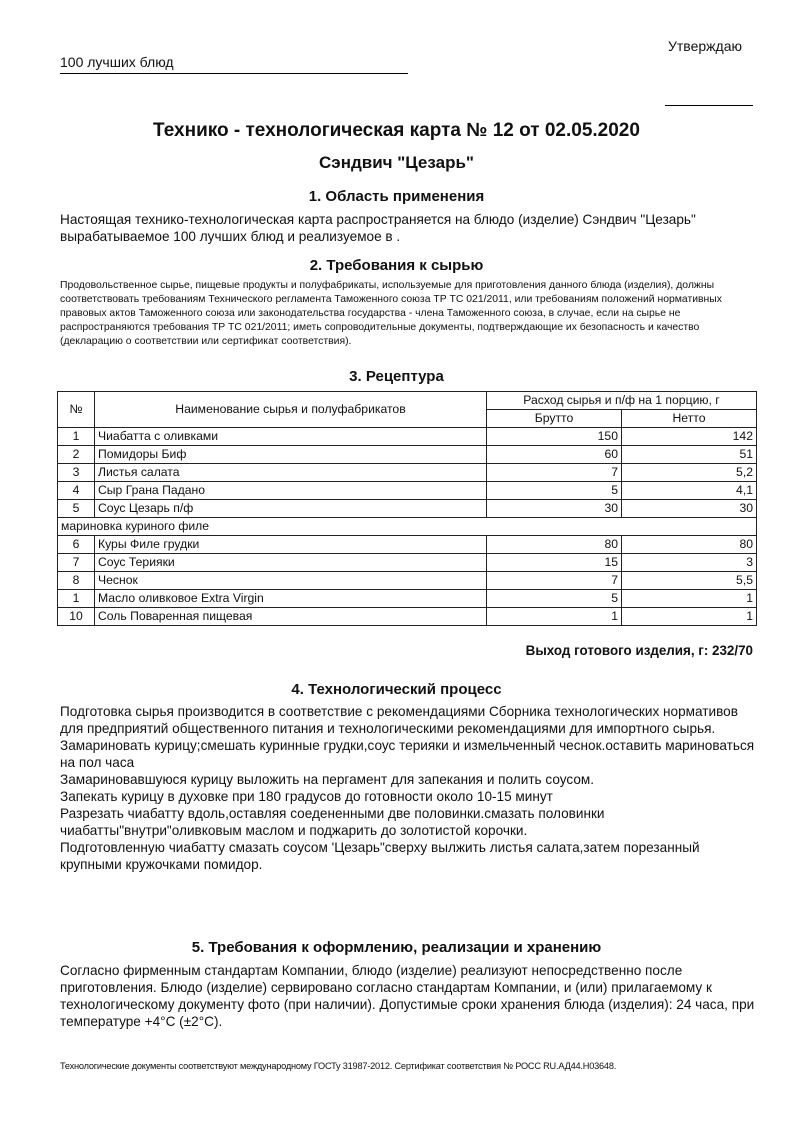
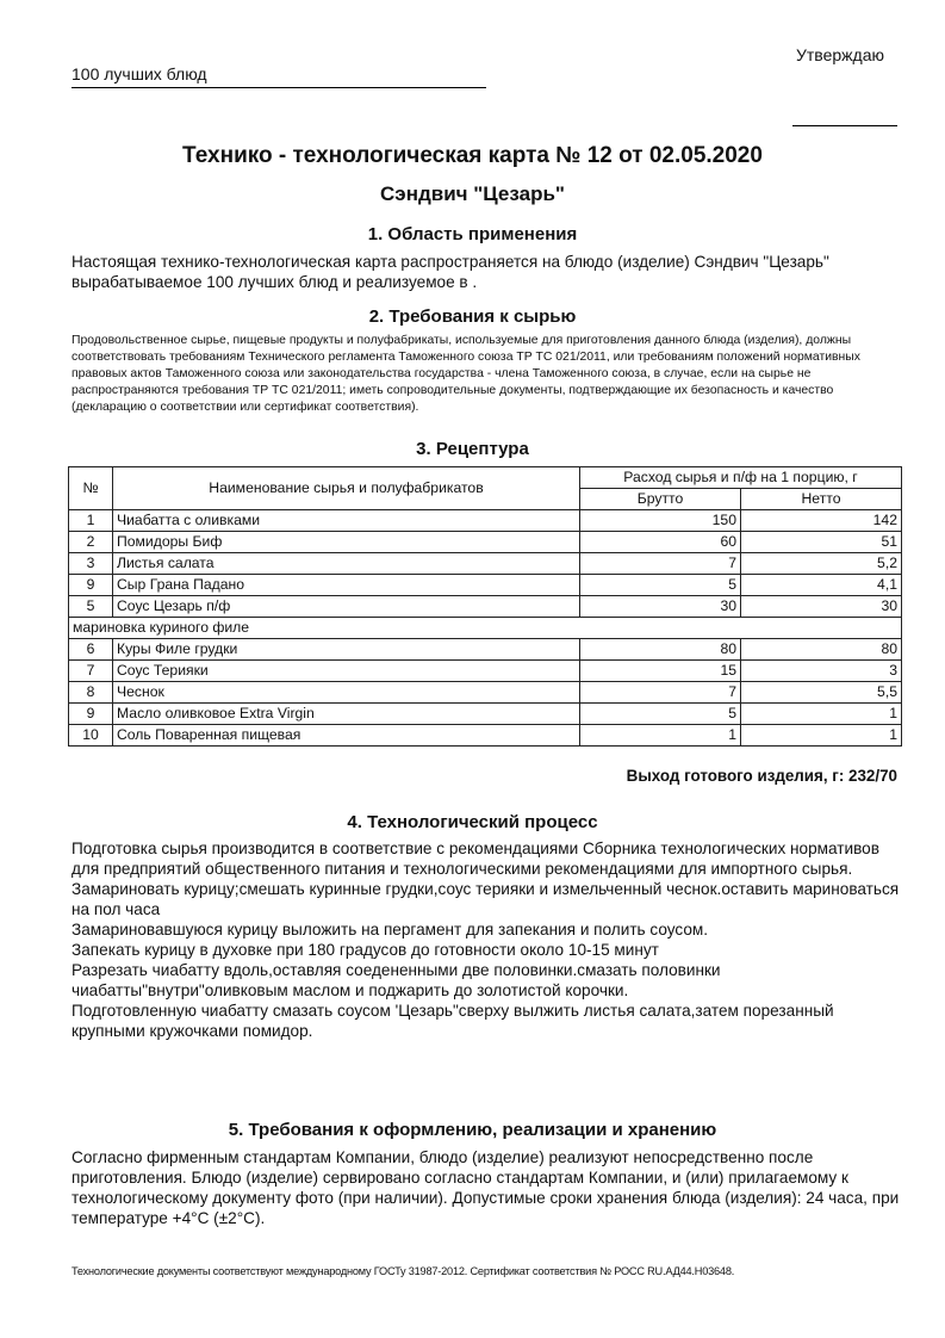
  100 лучших блюд
  Утверждаю
  Технико - технологическая карта № 12 от 02.05.2020
  Сэндвич "Цезарь"
  1. Область применения
  Настоящая технико-технологическая карта распространяется на блюдо (изделие) Сэндвич "Цезарь" вырабатываемое 100 лучших блюд и реализуемое в .
  2. Требования к сырью
  Продовольственное сырье, пищевые продукты и полуфабрикаты, используемые для приготовления данного блюда (изделия), должны соответствовать требованиям Технического регламента Таможенного союза ТР ТС 021/2011, или требованиям положений нормативных правовых актов Таможенного союза или законодательства государства - члена Таможенного союза, в случае, если на сырье не распространяются требования ТР ТС 021/2011; иметь сопроводительные документы, подтверждающие их безопасность и качество (декларацию о соответствии или сертификат соответствия).
  3. Рецептура
  №	Наименование сырья и полуфабрикатов	Расход сырья и п/ф на 1 порцию, г
  Брутто	Нетто
  1	Чиабатта с оливками	150	142
  2	Помидоры Биф	60	51
  3	Листья салата	7	5,2
- 4	Сыр Грана Падано	5	4,1
+ 9	Сыр Грана Падано	5	4,1
  5	Соус Цезарь п/ф	30	30
  мариновка куриного филе
  6	Куры Филе грудки	80	80
  7	Соус Терияки	15	3
  8	Чеснок	7	5,5
- 1	Масло оливковое Extra Virgin	5	1
+ 9	Масло оливковое Extra Virgin	5	1
  10	Соль Поваренная пищевая	1	1
  Выход готового изделия, г: 232/70
  4. Технологический процесс
  Подготовка сырья производится в соответствие с рекомендациями Сборника технологических нормативов для предприятий общественного питания и технологическими рекомендациями для импортного сырья.
  Замариновать курицу;смешать куринные грудки,соус терияки и измельченный чеснок.оставить мариноваться на пол часа
  Замариновавшуюся курицу выложить на пергамент для запекания и полить соусом.
  Запекать курицу в духовке при 180 градусов до готовности около 10-15 минут
  Разрезать чиабатту вдоль,оставляя соедененными две половинки.смазать половинки чиабатты"внутри"оливковым маслом и поджарить до золотистой корочки.
  Подготовленную чиабатту смазать соусом 'Цезарь"сверху вылжить листья салата,затем порезанный крупными кружочками помидор.
  5. Требования к оформлению, реализации и хранению
  Согласно фирменным стандартам Компании, блюдо (изделие) реализуют непосредственно после приготовления. Блюдо (изделие) сервировано согласно стандартам Компании, и (или) прилагаемому к технологическому документу фото (при наличии). Допустимые сроки хранения блюда (изделия): 24 часа, при температуре +4°С (±2°С).
  Технологические документы соответствуют международному ГОСТу 31987-2012. Сертификат соответствия № РОСС RU.АД44.Н03648.
